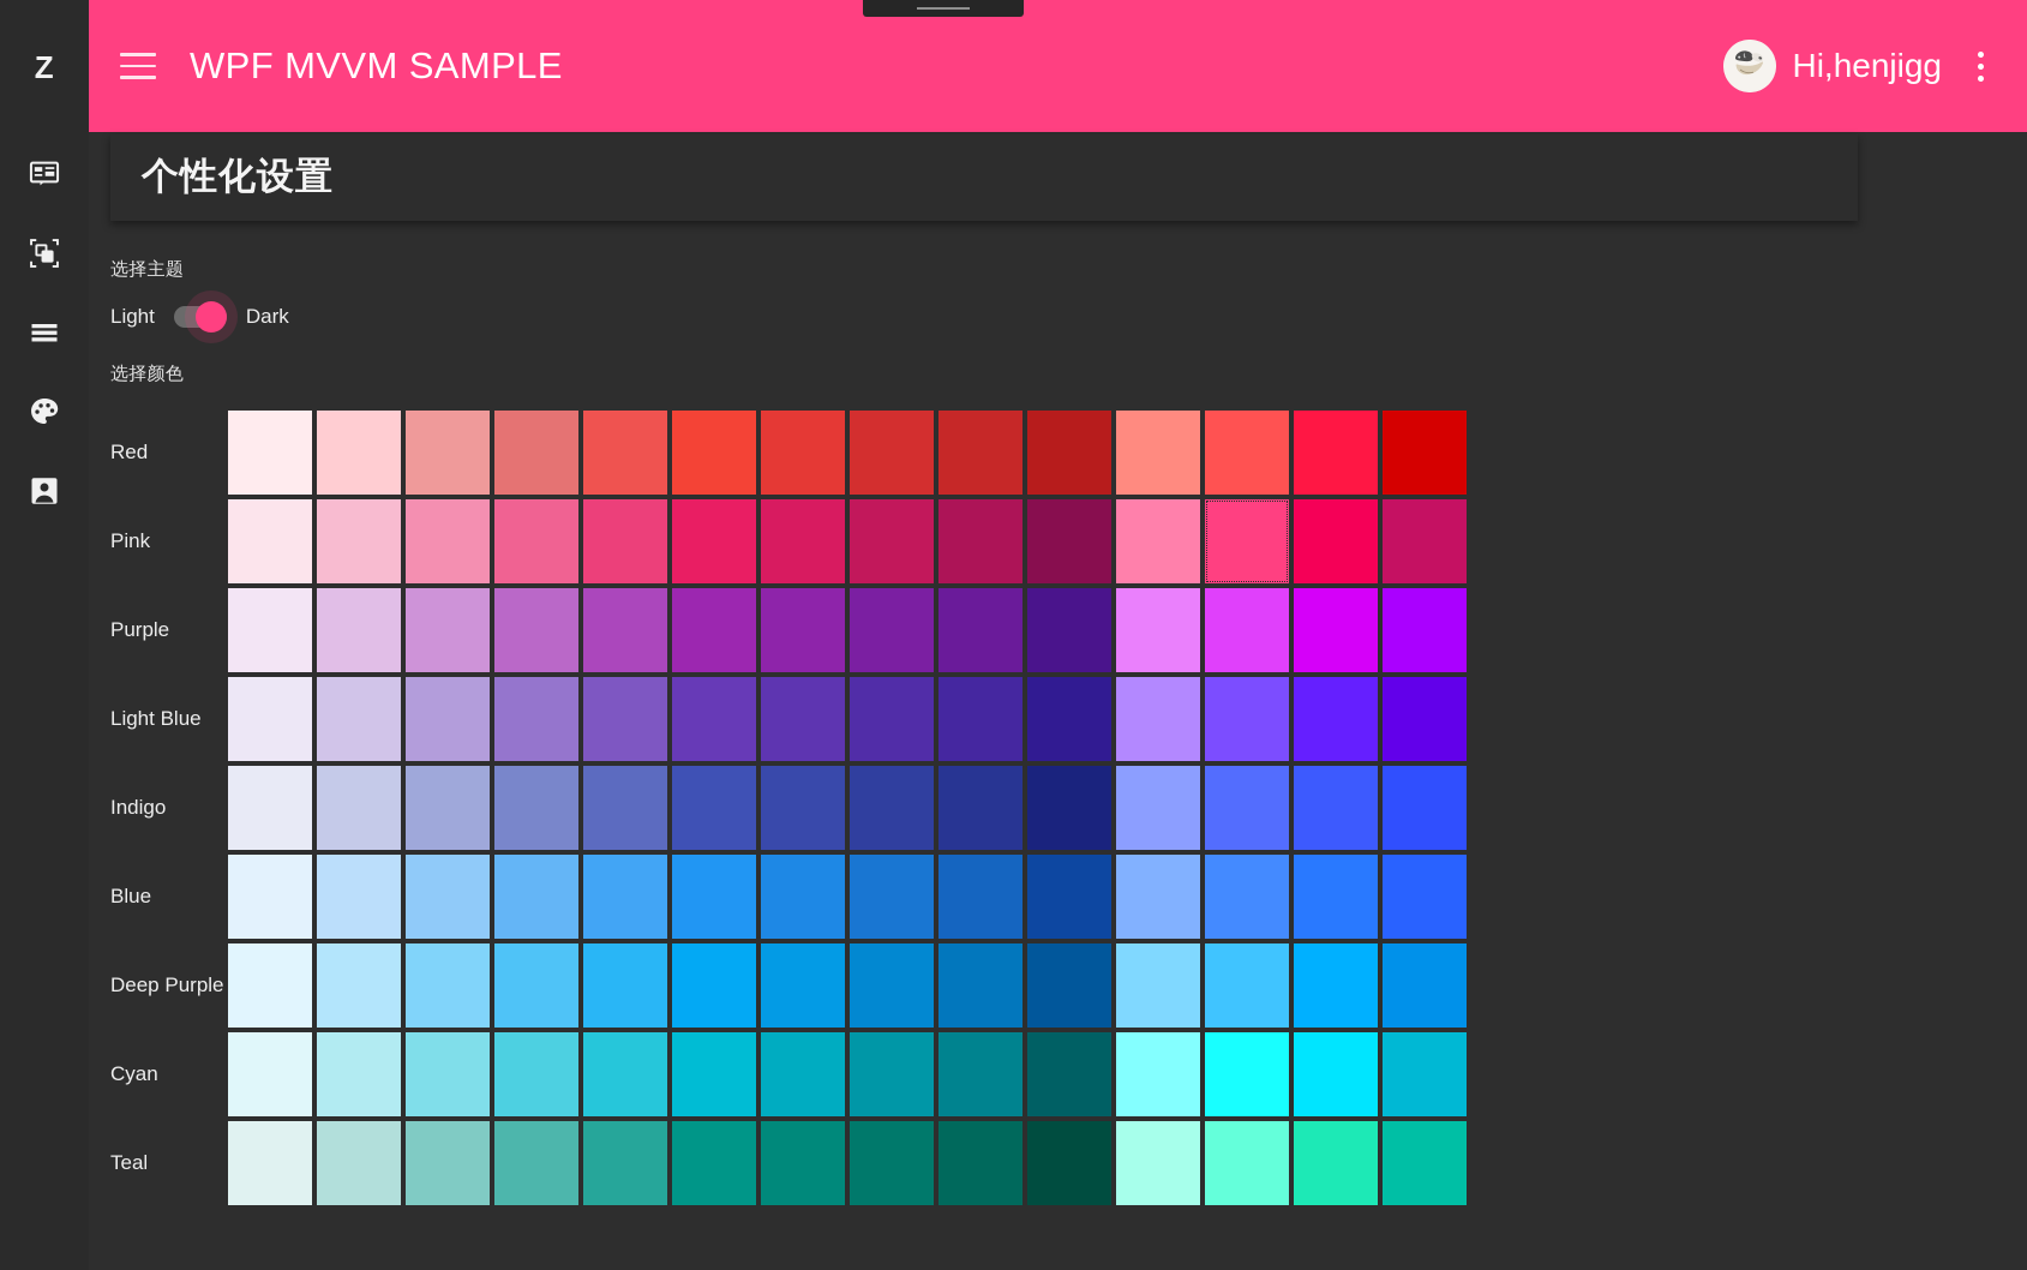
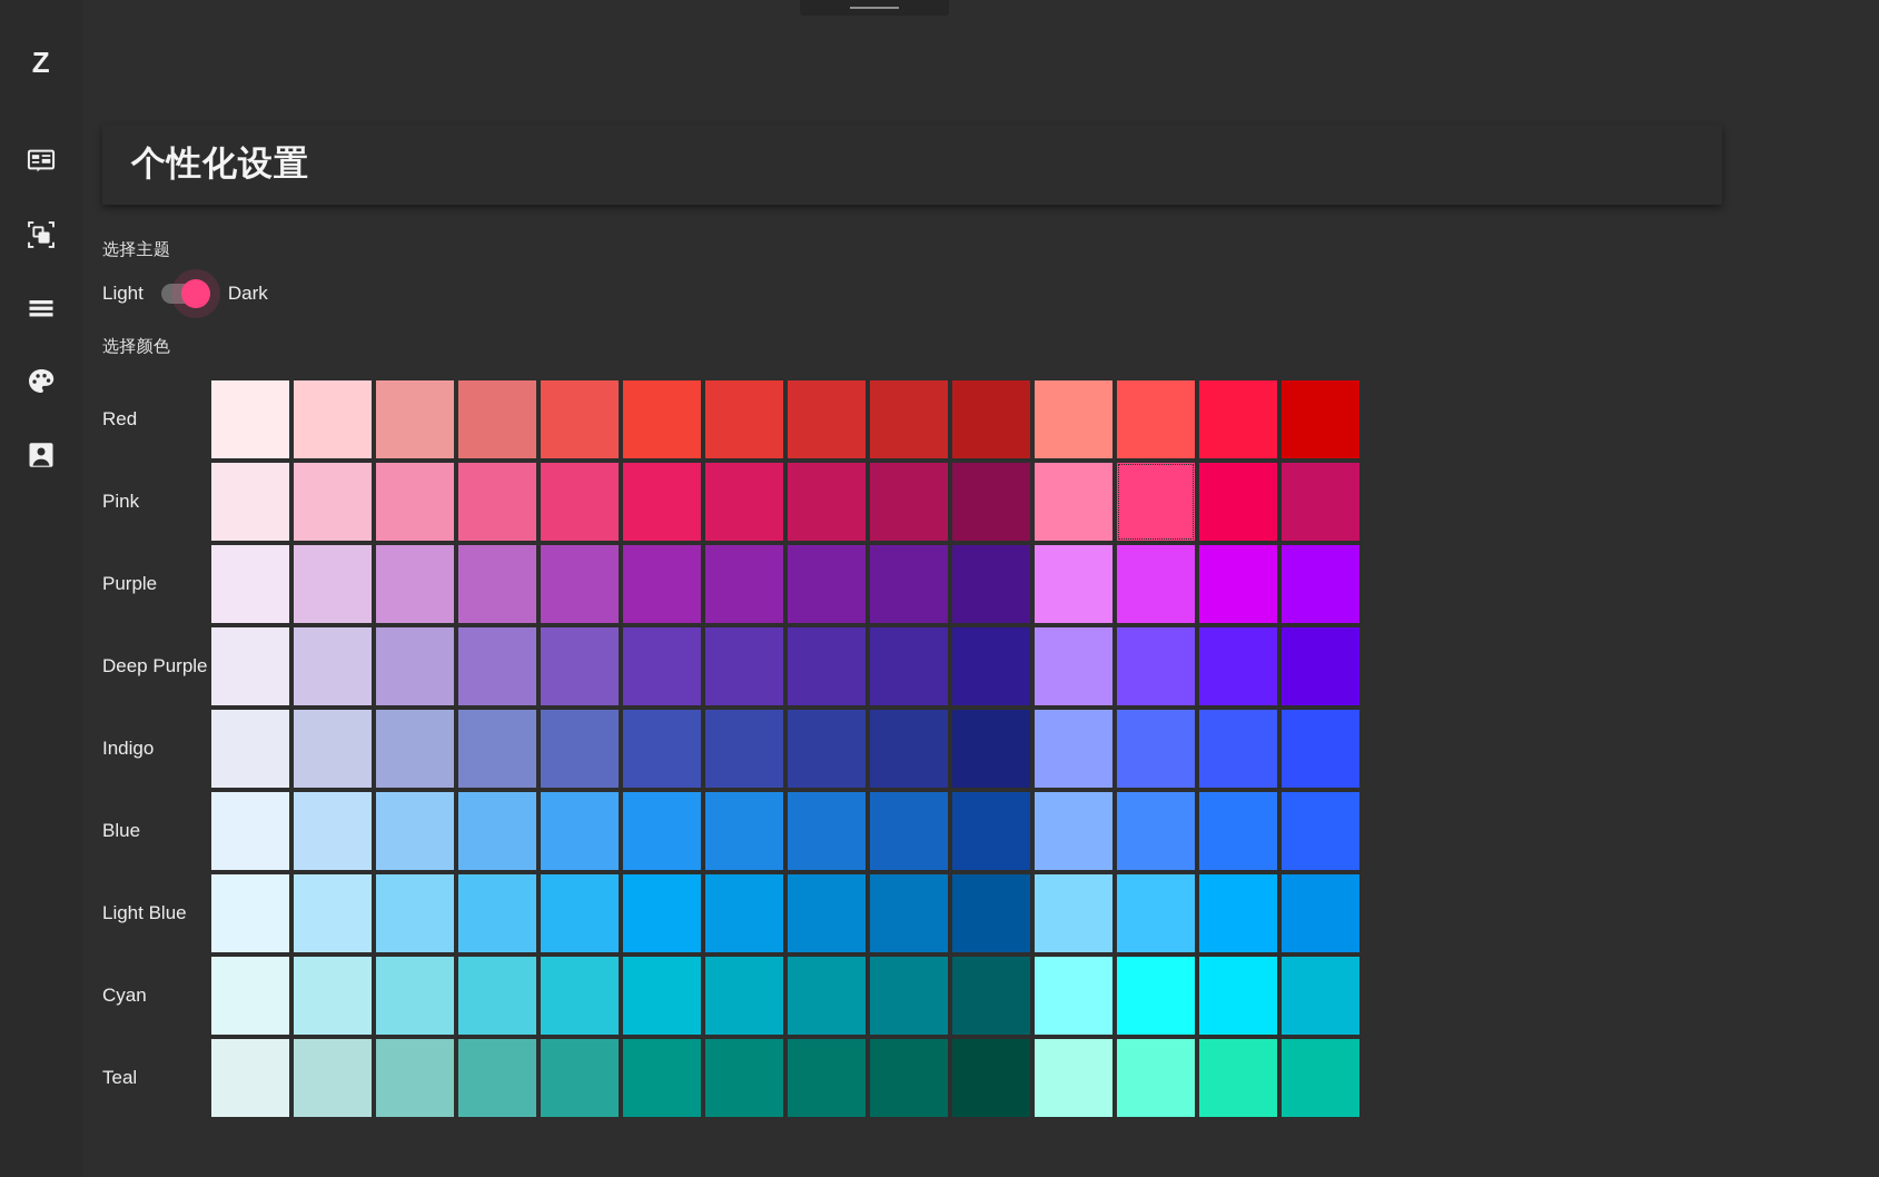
  Z
- WPF MVVM SAMPLE
- Hi,henjigg
  个性化设置
  选择主题
  Light
  Dark
  选择颜色
  Red
  Pink
  Purple
- Light Blue
+ Deep Purple
  Indigo
  Blue
- Deep Purple
+ Light Blue
  Cyan
  Teal
